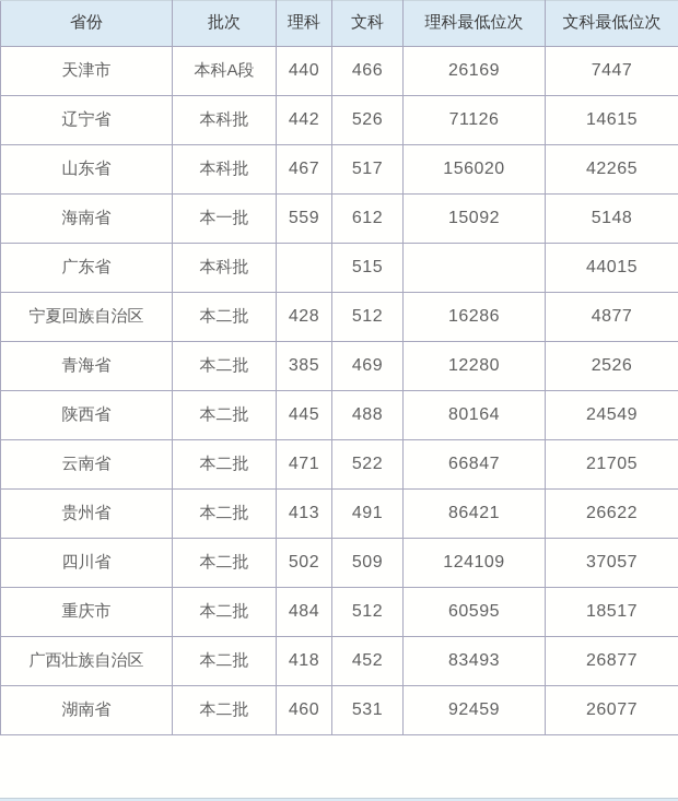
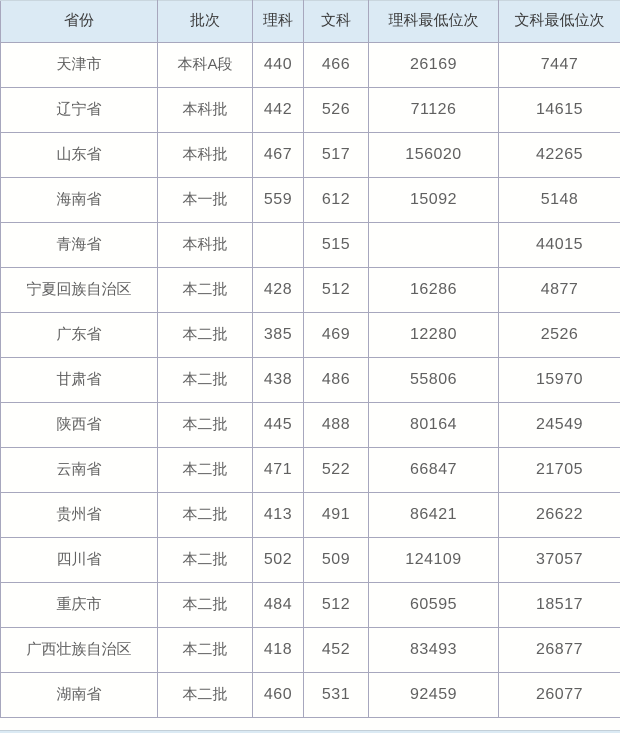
  省份	批次	理科	文科	理科最低位次	文科最低位次
  天津市	本科A段	440	466	26169	7447
  辽宁省	本科批	442	526	71126	14615
  山东省	本科批	467	517	156020	42265
  海南省	本一批	559	612	15092	5148
- 广东省	本科批		515		44015
+ 青海省	本科批		515		44015
  宁夏回族自治区	本二批	428	512	16286	4877
- 青海省	本二批	385	469	12280	2526
+ 广东省	本二批	385	469	12280	2526
+ 甘肃省	本二批	438	486	55806	15970
  陕西省	本二批	445	488	80164	24549
  云南省	本二批	471	522	66847	21705
  贵州省	本二批	413	491	86421	26622
  四川省	本二批	502	509	124109	37057
  重庆市	本二批	484	512	60595	18517
  广西壮族自治区	本二批	418	452	83493	26877
  湖南省	本二批	460	531	92459	26077
